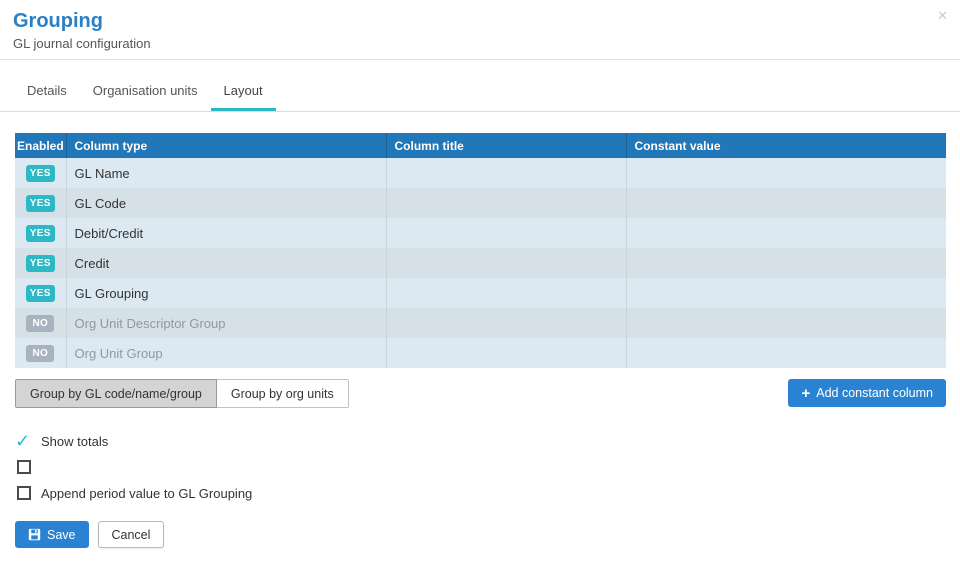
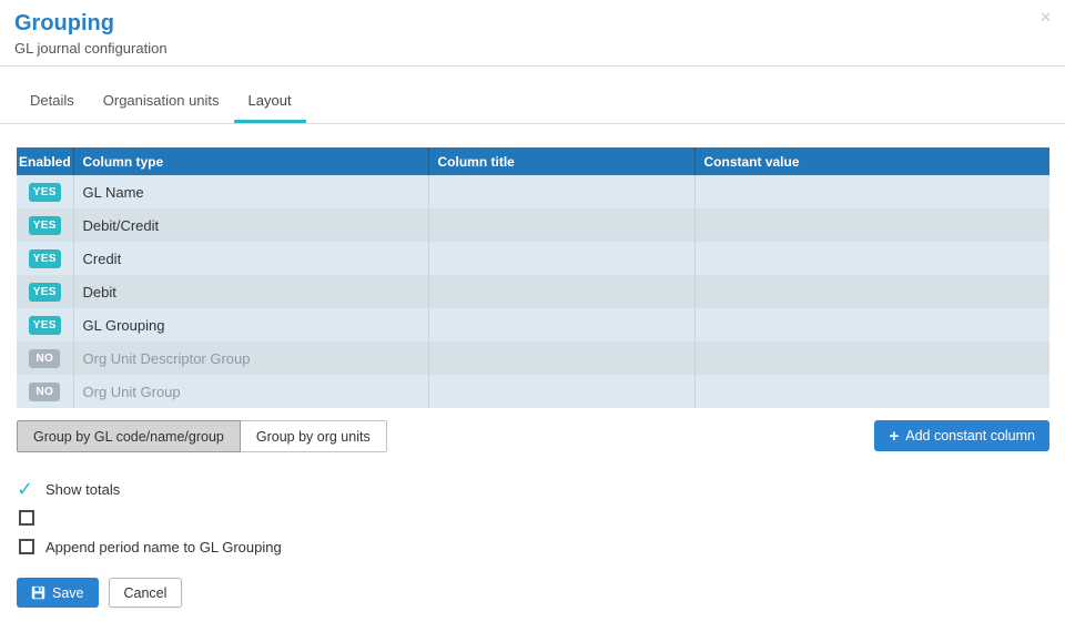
  Grouping
  GL journal configuration
  ✕
  Details
  Organisation units
  Layout
  Enabled	Column type	Column title	Constant value
  YES	GL Name
- YES	GL Code
  YES	Debit/Credit
  YES	Credit
+ YES	Debit
  YES	GL Grouping
  NO	Org Unit Descriptor Group
  NO	Org Unit Group
  Group by GL code/name/group
  Group by org units
  +
  Add constant column
  ✓
  Show totals
- Append period value to GL Grouping
+ Append period name to GL Grouping
  Save
  Cancel
